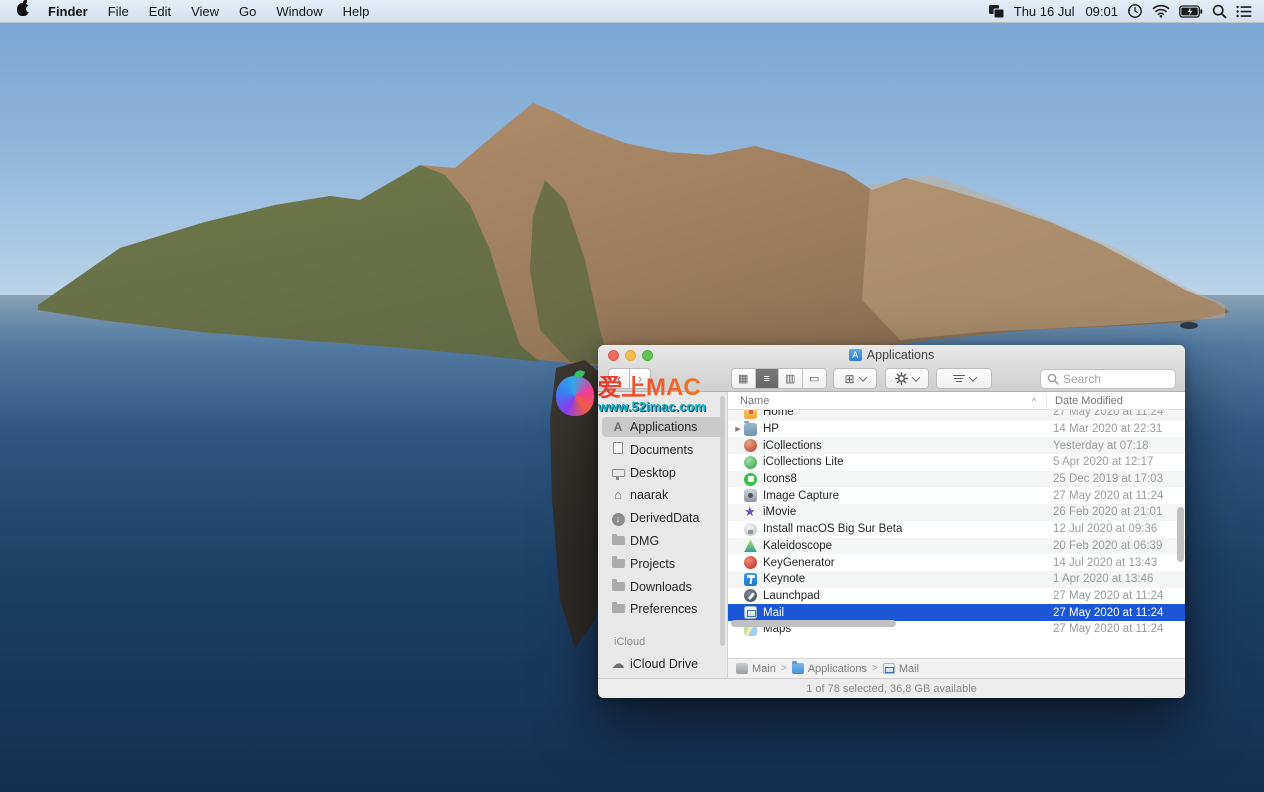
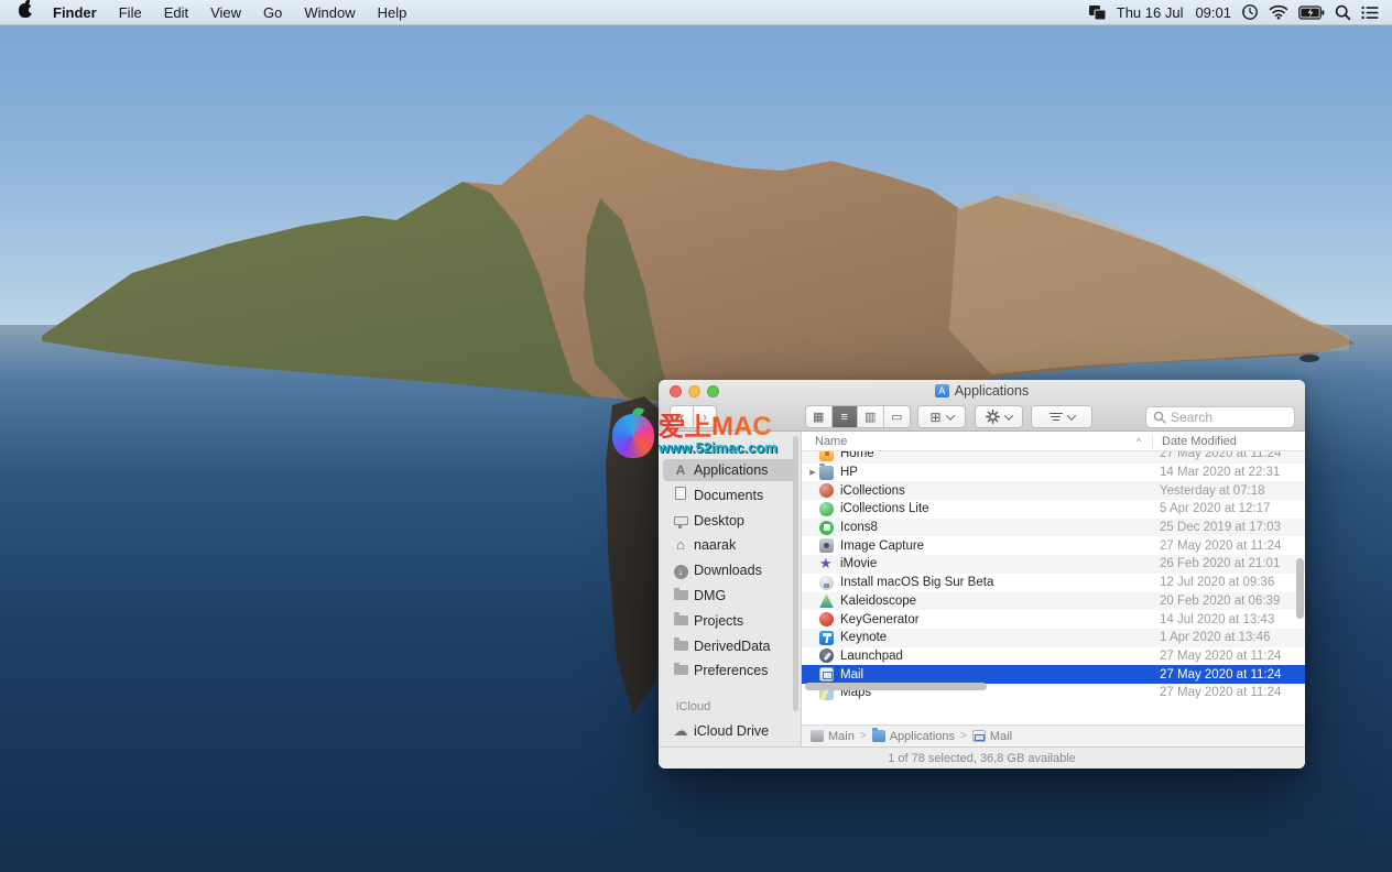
  Finder File Edit View Go Window Help
  Thu 16 Jul
  09:01
  Applications
  ▦
  ≡
  ▥
  ▭
  ⊞
  Search
  A
  Applications
  Documents
  Desktop
  ⌂
  naarak
  ↓
- DerivedData
+ Downloads
  DMG
  Projects
- Downloads
+ DerivedData
  Preferences
  iCloud
  ☁
  iCloud Drive
  Name
  ^
  Date Modified
  Home
  27 May 2020 at 11:24
  HP
  14 Mar 2020 at 22:31
  iCollections
  Yesterday at 07:18
  iCollections Lite
  5 Apr 2020 at 12:17
  Icons8
  25 Dec 2019 at 17:03
  Image Capture
  27 May 2020 at 11:24
  iMovie
  26 Feb 2020 at 21:01
  Install macOS Big Sur Beta
  12 Jul 2020 at 09:36
  Kaleidoscope
  20 Feb 2020 at 06:39
  KeyGenerator
  14 Jul 2020 at 13:43
  Keynote
  1 Apr 2020 at 13:46
  Launchpad
  27 May 2020 at 11:24
  Mail
  27 May 2020 at 11:24
  Maps
  27 May 2020 at 11:24
  Main
  >
  Applications
  >
  Mail
  1 of 78 selected, 36,8 GB available
  爱上MAC
  www.52imac.com
